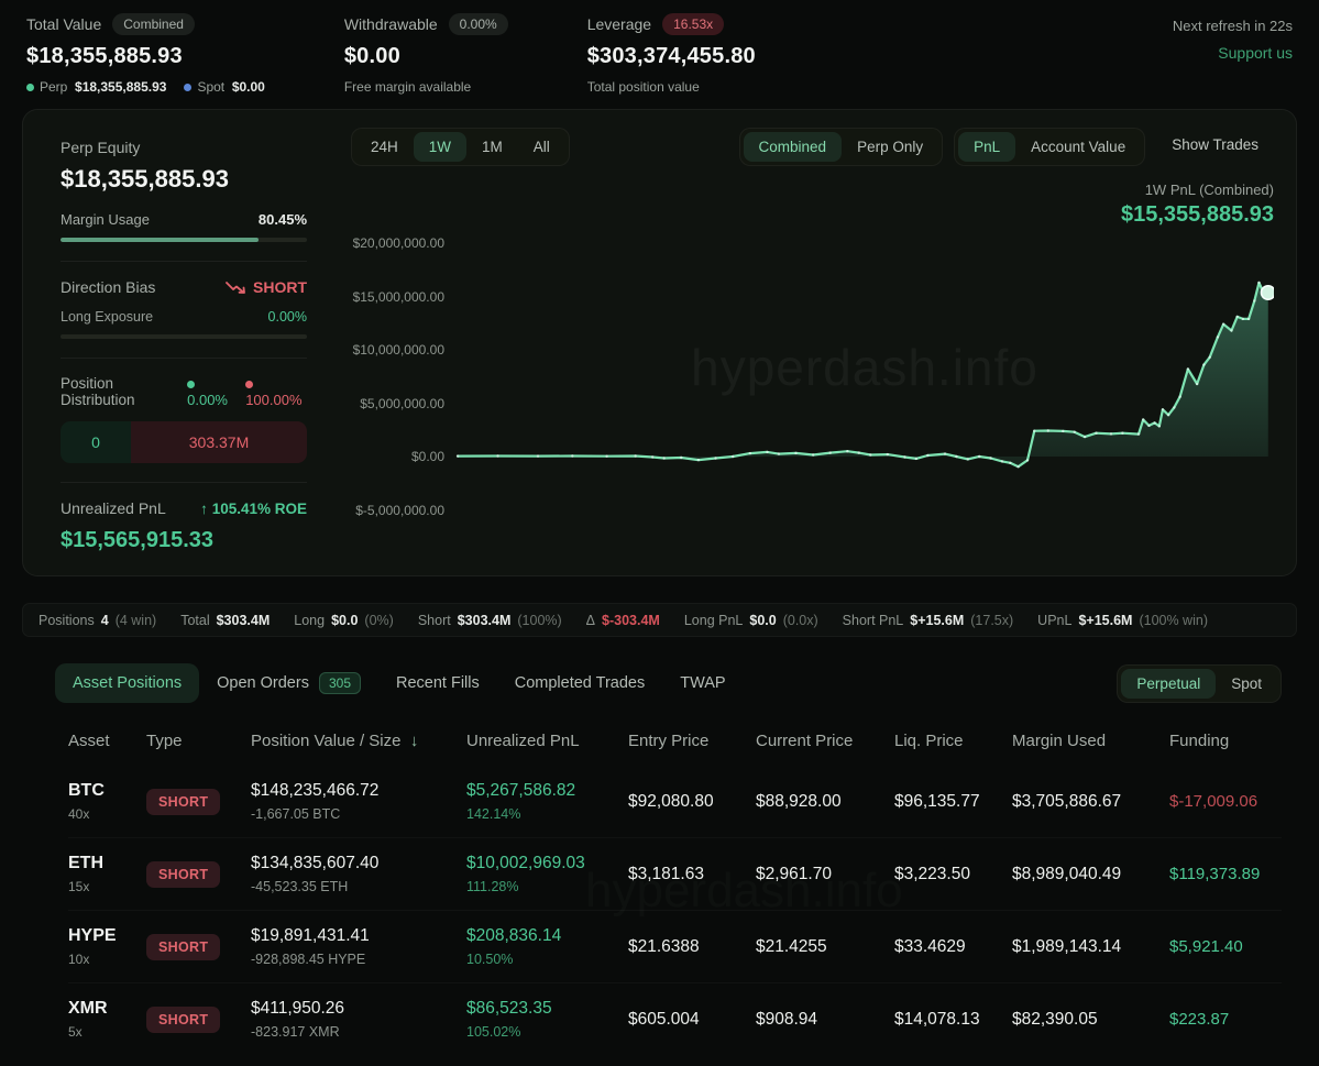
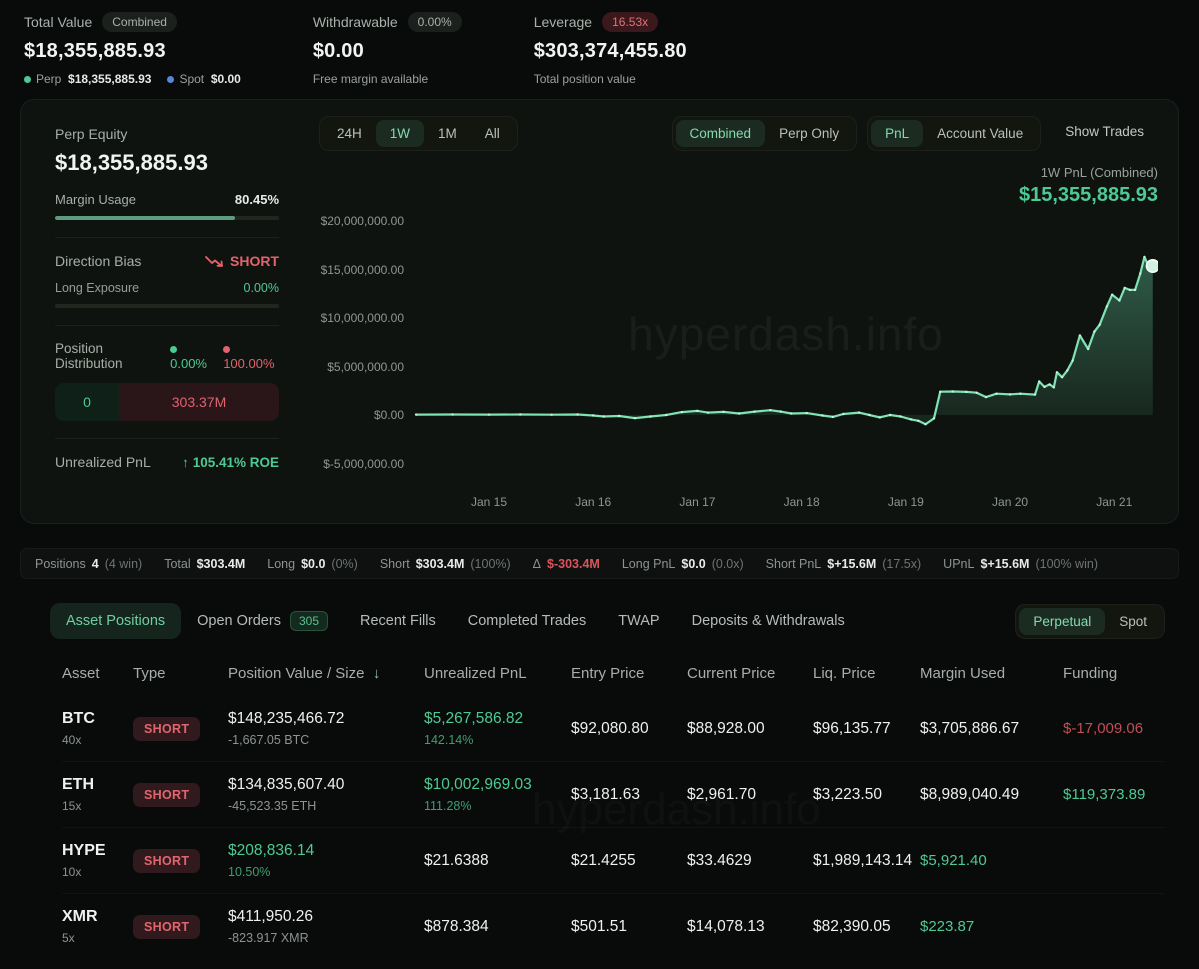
  Total Value
  Combined
  $18,355,885.93
  Perp $18,355,885.93
  Spot $0.00
  Withdrawable
  0.00%
  $0.00
  Free margin available
  Leverage
  16.53x
  $303,374,455.80
  Total position value
- Next refresh in 22s
- Support us
  Perp Equity
  $18,355,885.93
  Margin Usage
  80.45%
  Direction Bias
  SHORT
  Long Exposure
  0.00%
  Position Distribution
  0.00%
  100.00%
  0
  303.37M
  Unrealized PnL
  ↑ 105.41% ROE
- $15,565,915.33
  24H
  1W
  1M
  All
  Combined
  Perp Only
  PnL
  Account Value
  Show Trades
  1W PnL (Combined)
  $15,355,885.93
  $20,000,000.00
  $15,000,000.00
  $10,000,000.00
  $5,000,000.00
  $0.00
  $-5,000,000.00
+ Jan 15
+ Jan 16
+ Jan 17
+ Jan 18
+ Jan 19
+ Jan 20
+ Jan 21
  Positions
  4
  (4 win)
  Total
  $303.4M
  Long
  $0.0
  (0%)
  Short
  $303.4M
  (100%)
  Δ
  $-303.4M
  Long PnL
  $0.0
  (0.0x)
  Short PnL
  $+15.6M
  (17.5x)
  UPnL
  $+15.6M
  (100% win)
  Asset Positions
  Open Orders
  305
  Recent Fills
  Completed Trades
  TWAP
+ Deposits & Withdrawals
  Perpetual
  Spot
  hyperdash.info
  Asset
  Type
  Position Value / Size ↓
  Unrealized PnL
  Entry Price
  Current Price
  Liq. Price
  Margin Used
  Funding
  BTC
  40x
  SHORT
  $148,235,466.72
  -1,667.05 BTC
  $5,267,586.82
  142.14%
  $92,080.80
  $88,928.00
  $96,135.77
  $3,705,886.67
  $-17,009.06
  ETH
  15x
  SHORT
  $134,835,607.40
  -45,523.35 ETH
  $10,002,969.03
  111.28%
  $3,181.63
  $2,961.70
  $3,223.50
  $8,989,040.49
  $119,373.89
  HYPE
  10x
  SHORT
- $19,891,431.41
- -928,898.45 HYPE
  $208,836.14
  10.50%
  $21.6388
  $21.4255
  $33.4629
  $1,989,143.14
  $5,921.40
  XMR
  5x
  SHORT
  $411,950.26
  -823.917 XMR
- $86,523.35
- 105.02%
- $605.004
+ $878.384
- $908.94
+ $501.51
  $14,078.13
  $82,390.05
  $223.87
